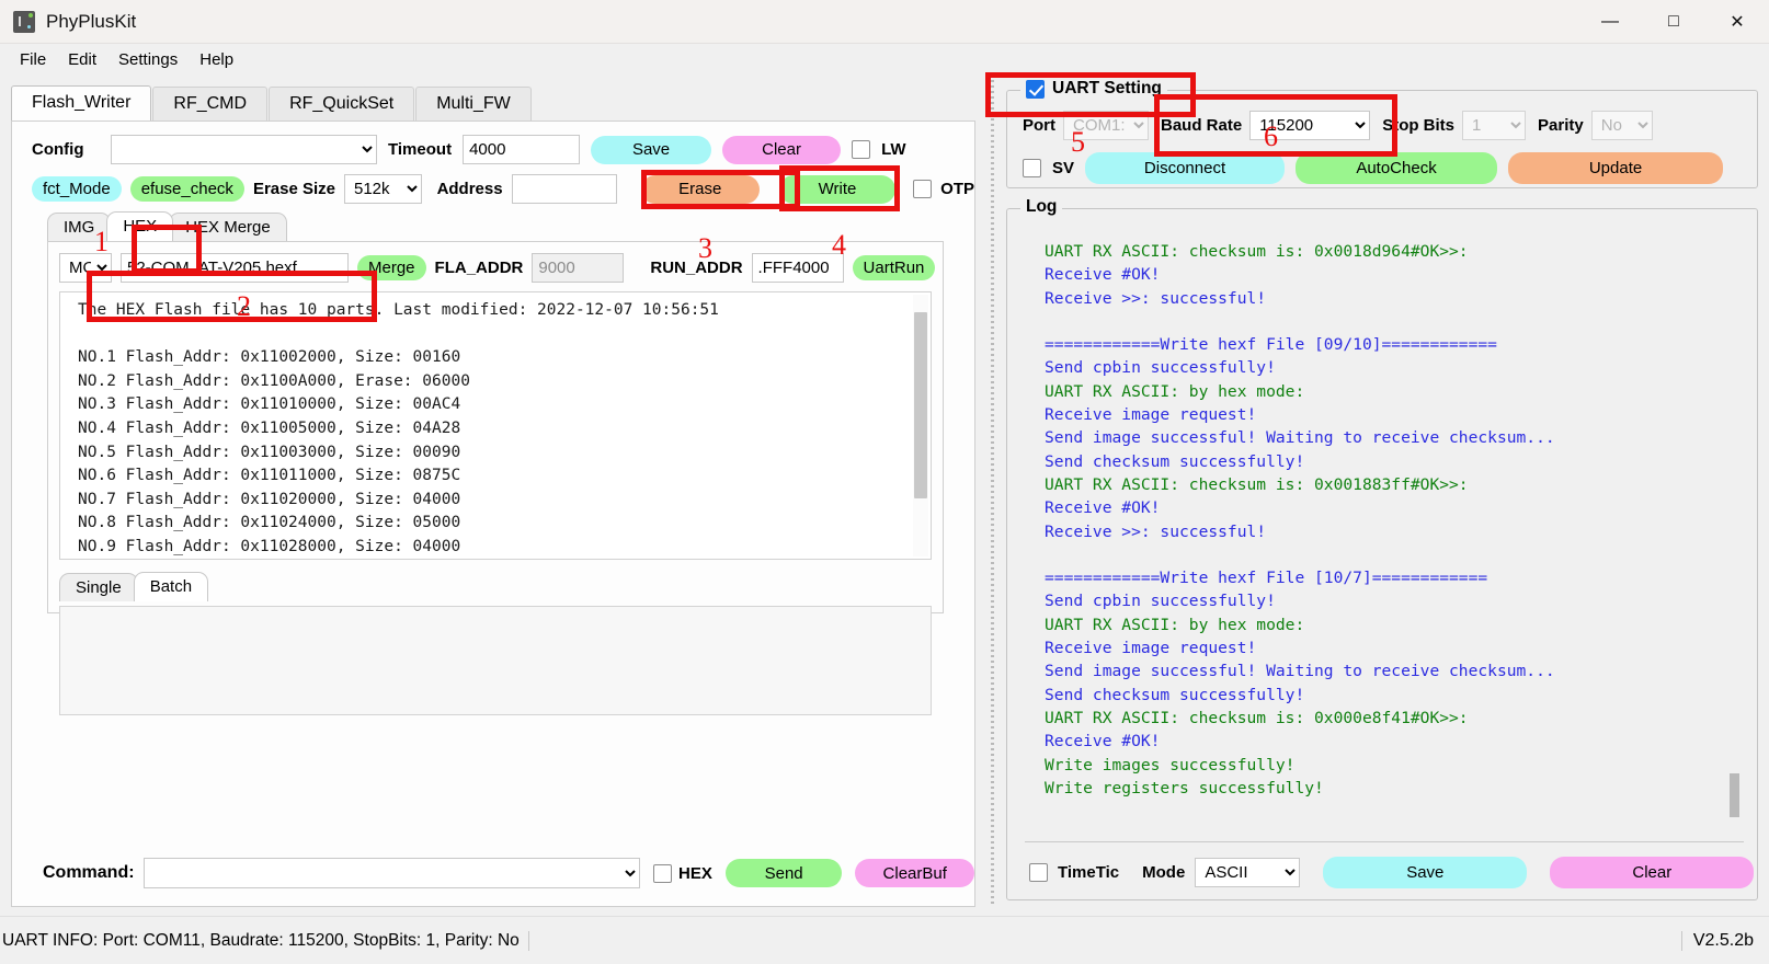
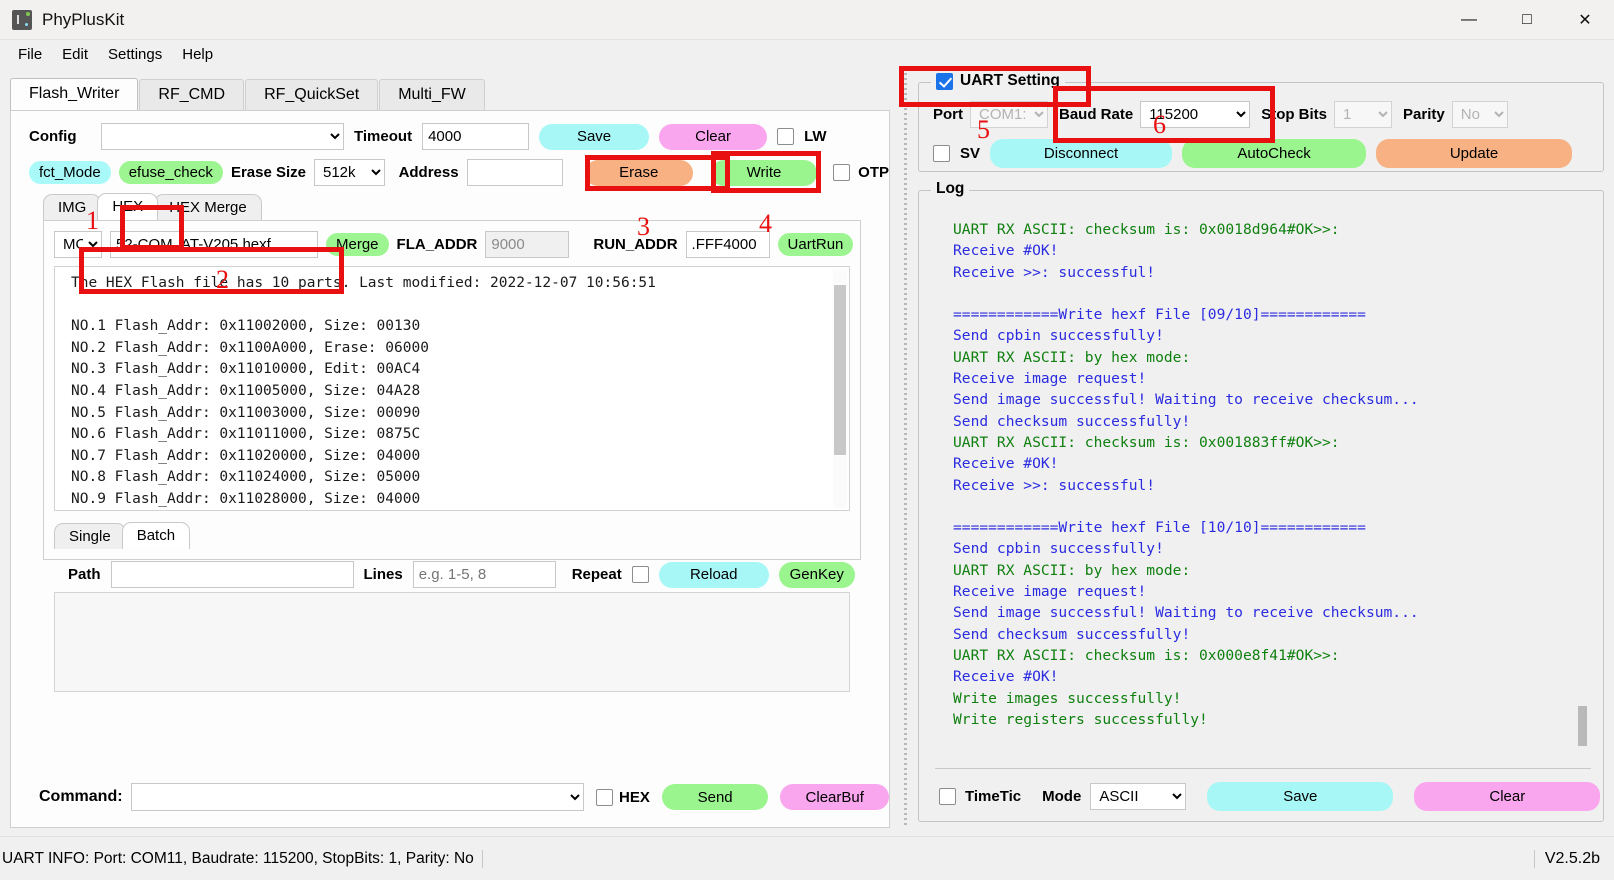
  PhyPlusKit
  —
  □
  ✕
  File
  Edit
  Settings
  Help
  Flash_Writer
  RF_CMD
  RF_QuickSet
  Multi_FW
  Config
  Timeout
  4000
  Save
  Clear
  LW
  fct_Mode
  efuse_check
  Erase Size
  512k
  Address
  Erase
  Write
  OTP
  IMG
  HEX
  HEX Merge
  MO
  52-COM_AT-V205.hexf
  Merge
  FLA_ADDR
  9000
  RUN_ADDR
  .FFF4000
  UartRun
  The HEX Flash file has 10 parts. Last modified: 2022-12-07 10:56:51
- NO.1 Flash_Addr: 0x11002000, Size: 00160
+ NO.1 Flash_Addr: 0x11002000, Size: 00130
  NO.2 Flash_Addr: 0x1100A000, Erase: 06000
- NO.3 Flash_Addr: 0x11010000, Size: 00AC4
+ NO.3 Flash_Addr: 0x11010000, Edit: 00AC4
  NO.4 Flash_Addr: 0x11005000, Size: 04A28
  NO.5 Flash_Addr: 0x11003000, Size: 00090
  NO.6 Flash_Addr: 0x11011000, Size: 0875C
  NO.7 Flash_Addr: 0x11020000, Size: 04000
  NO.8 Flash_Addr: 0x11024000, Size: 05000
  NO.9 Flash_Addr: 0x11028000, Size: 04000
  Single
  Batch
+ Path
+ Lines
+ e.g. 1-5, 8
+ Repeat
+ Reload
+ GenKey
  Command:
  HEX
  Send
  ClearBuf
  UART Setting
  Port
  COM1:
  Baud Rate
  115200
  Stop Bits
  1
  Parity
  No
  SV
  Disconnect
  AutoCheck
  Update
  Log
  UART RX ASCII: checksum is: 0x0018d964#OK>>:
  Receive #OK!
  Receive >>: successful!
  ============Write hexf File [09/10]============
  Send cpbin successfully!
  UART RX ASCII: by hex mode:
  Receive image request!
  Send image successful! Waiting to receive checksum...
  Send checksum successfully!
  UART RX ASCII: checksum is: 0x001883ff#OK>>:
  Receive #OK!
  Receive >>: successful!
- ============Write hexf File [10/7]============
+ ============Write hexf File [10/10]============
  Send cpbin successfully!
  UART RX ASCII: by hex mode:
  Receive image request!
  Send image successful! Waiting to receive checksum...
  Send checksum successfully!
  UART RX ASCII: checksum is: 0x000e8f41#OK>>:
  Receive #OK!
  Write images successfully!
  Write registers successfully!
  TimeTic
  Mode
  ASCII
  Save
  Clear
  UART INFO: Port: COM11, Baudrate: 115200, StopBits: 1, Parity: No
  V2.5.2b
  1
  2
  3
  4
  5
  6
